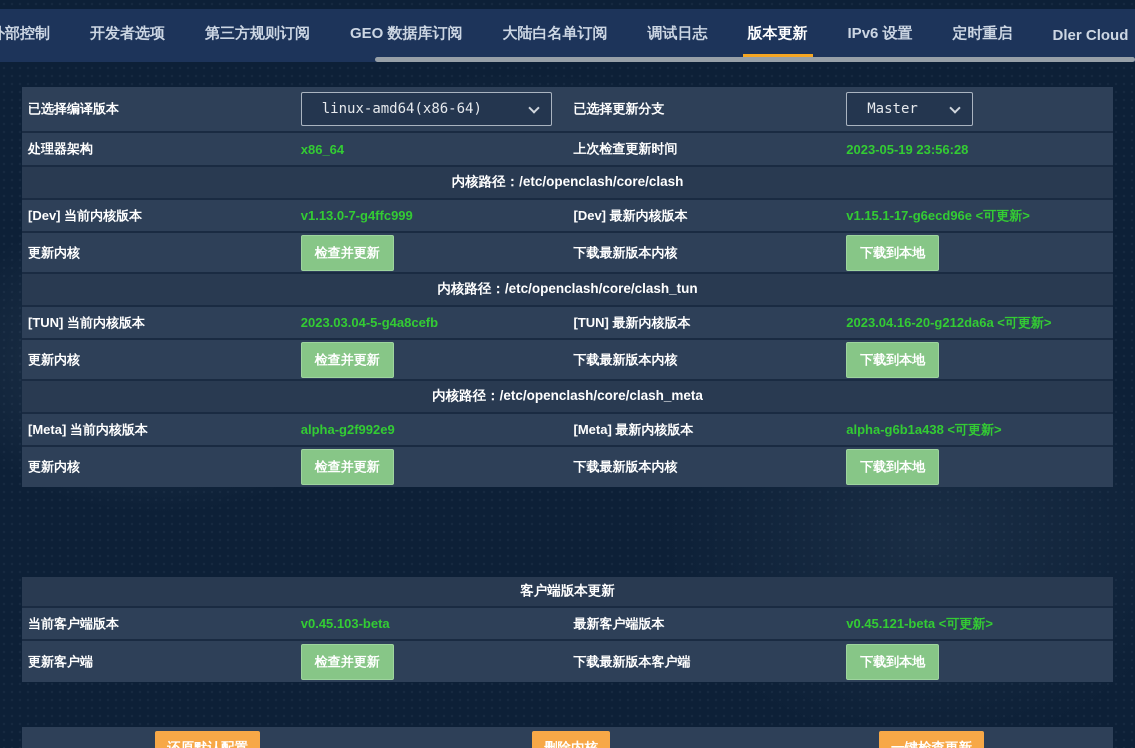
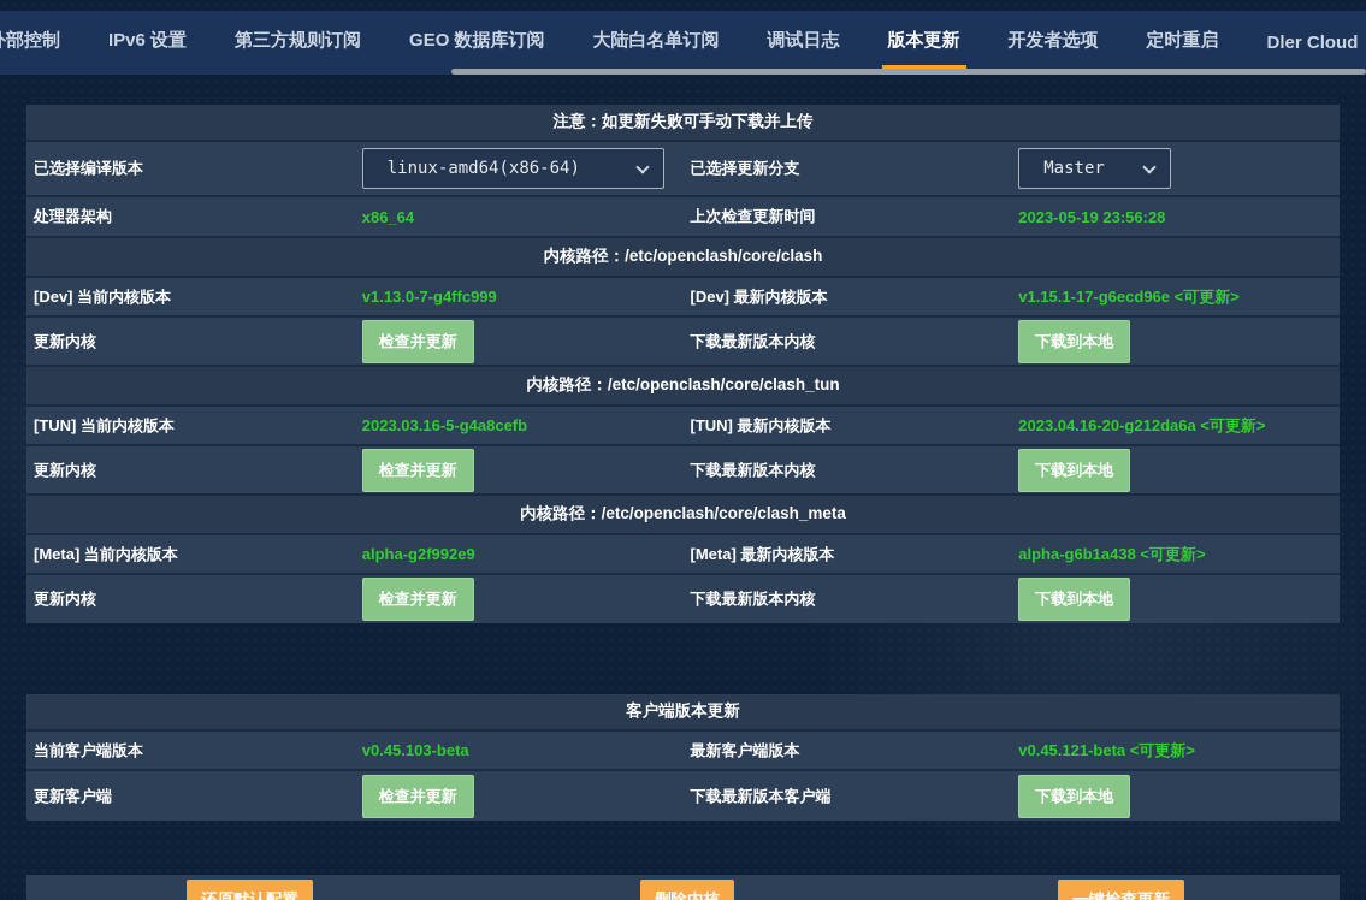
  部控制
- 开发者选项
+ IPv6 设置
  第三方规则订阅
  GEO 数据库订阅
  大陆白名单订阅
  调试日志
  版本更新
- IPv6 设置
+ 开发者选项
  定时重启
  Dler Cloud
+ 注意：如更新失败可手动下载并上传
  已选择编译版本
  linux-amd64(x86-64)
  已选择更新分支
  Master
  处理器架构
  x86_64
  上次检查更新时间
  2023-05-19 23:56:28
  内核路径：/etc/openclash/core/clash
  [Dev] 当前内核版本
  v1.13.0-7-g4ffc999
  [Dev] 最新内核版本
  v1.15.1-17-g6ecd96e <可更新>
  更新内核
  检查并更新
  下载最新版本内核
  下载到本地
  内核路径：/etc/openclash/core/clash_tun
  [TUN] 当前内核版本
- 2023.03.04-5-g4a8cefb
+ 2023.03.16-5-g4a8cefb
  [TUN] 最新内核版本
  2023.04.16-20-g212da6a <可更新>
  更新内核
  检查并更新
  下载最新版本内核
  下载到本地
  内核路径：/etc/openclash/core/clash_meta
  [Meta] 当前内核版本
  alpha-g2f992e9
  [Meta] 最新内核版本
  alpha-g6b1a438 <可更新>
  更新内核
  检查并更新
  下载最新版本内核
  下载到本地
  客户端版本更新
  当前客户端版本
  v0.45.103-beta
  最新客户端版本
  v0.45.121-beta <可更新>
  更新客户端
  检查并更新
  下载最新版本客户端
  下载到本地
